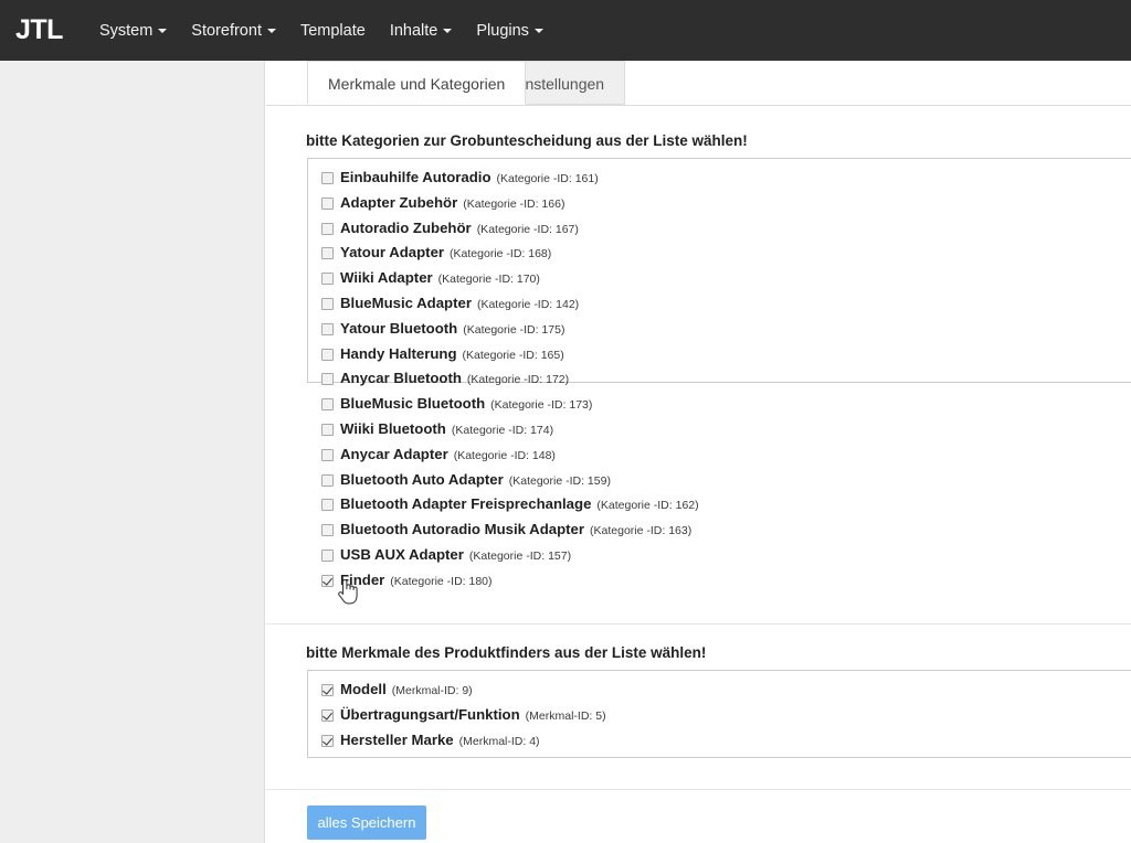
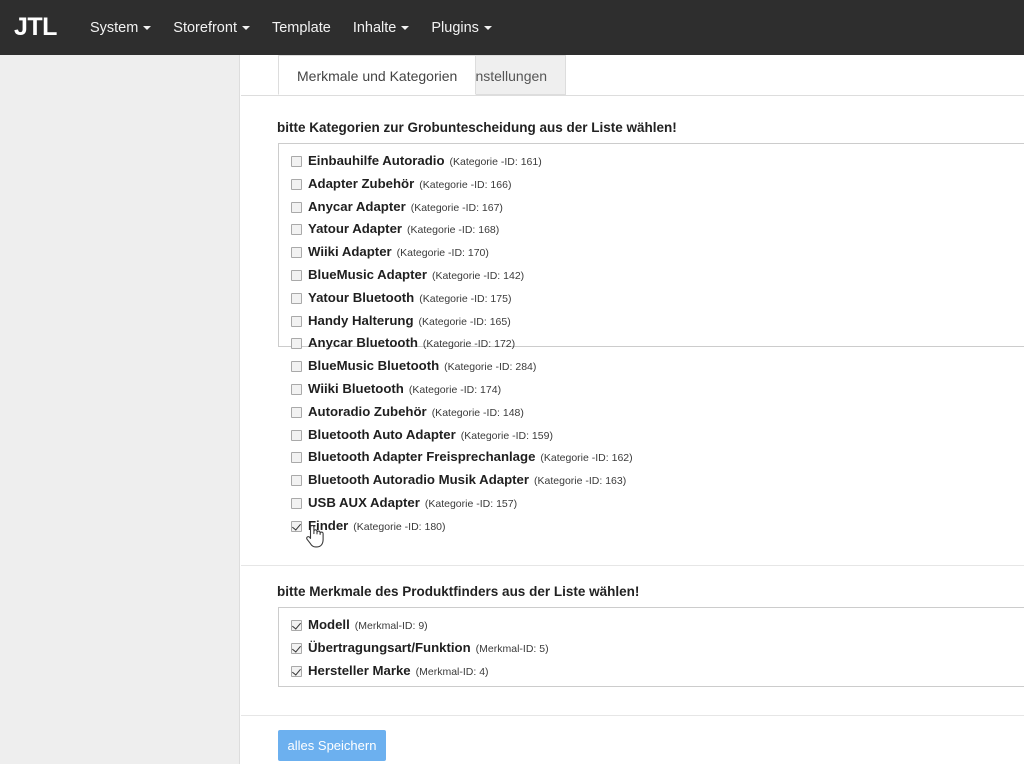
  JTL
  System
  Storefront
  Template
  Inhalte
  Plugins
  Merkmale und Kategorien
  nstellungen
  bitte Kategorien zur Grobuntescheidung aus der Liste wählen!
  Einbauhilfe Autoradio
  (Kategorie -ID: 161)
  Adapter Zubehör
  (Kategorie -ID: 166)
- Autoradio Zubehör
+ Anycar Adapter
  (Kategorie -ID: 167)
  Yatour Adapter
  (Kategorie -ID: 168)
  Wiiki Adapter
  (Kategorie -ID: 170)
  BlueMusic Adapter
  (Kategorie -ID: 142)
  Yatour Bluetooth
  (Kategorie -ID: 175)
  Handy Halterung
  (Kategorie -ID: 165)
  Anycar Bluetooth
  (Kategorie -ID: 172)
  BlueMusic Bluetooth
- (Kategorie -ID: 173)
+ (Kategorie -ID: 284)
  Wiiki Bluetooth
  (Kategorie -ID: 174)
- Anycar Adapter
+ Autoradio Zubehör
  (Kategorie -ID: 148)
  Bluetooth Auto Adapter
  (Kategorie -ID: 159)
  Bluetooth Adapter Freisprechanlage
  (Kategorie -ID: 162)
  Bluetooth Autoradio Musik Adapter
  (Kategorie -ID: 163)
  USB AUX Adapter
  (Kategorie -ID: 157)
  inder
  (Kategorie -ID: 180)
  bitte Merkmale des Produktfinders aus der Liste wählen!
  Modell
  (Merkmal-ID: 9)
  Übertragungsart/Funktion
  (Merkmal-ID: 5)
  Hersteller Marke
  (Merkmal-ID: 4)
  alles Speichern
